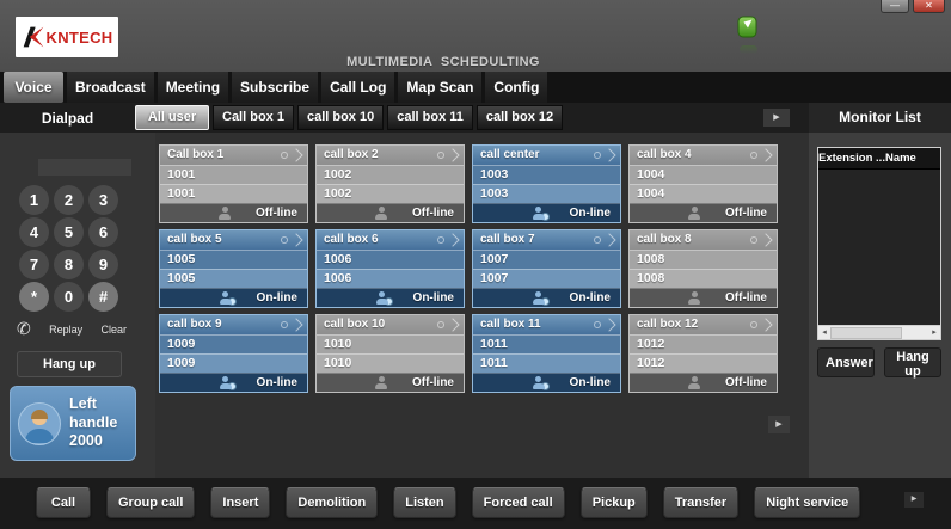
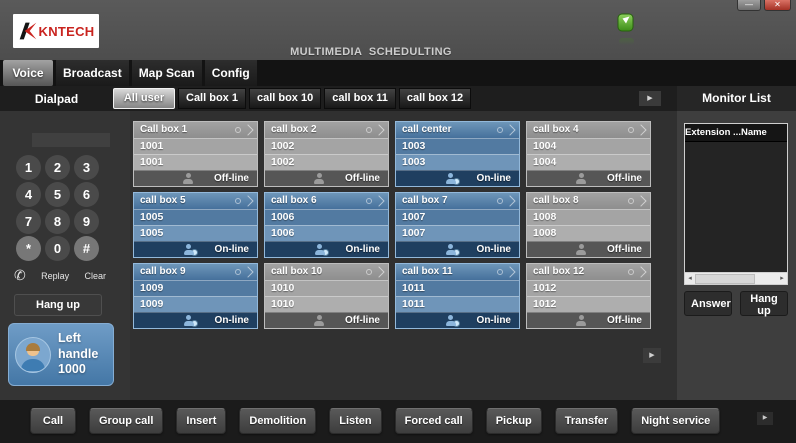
  KNTECH
  MULTIMEDIA SCHEDULTING
  —
  ✕
  Voice
  Broadcast
- Meeting
- Subscribe
- Call Log
  Map Scan
  Config
  Dialpad
  All user
  Call box 1
  call box 10
  call box 11
  call box 12
  Monitor List
  1
  2
  3
  4
  5
  6
  7
  8
  9
  *
  0
  #
  ✆
  Replay
  Clear
  Hang up
  Left handle
- 2000
+ 1000
  Call box 1
  1001
  1001
  Off-line
  call box 2
  1002
  1002
  Off-line
  call center
  1003
  1003
  On-line
  call box 4
  1004
  1004
  Off-line
  call box 5
  1005
  1005
  On-line
  call box 6
  1006
  1006
  On-line
  call box 7
  1007
  1007
  On-line
  call box 8
  1008
  1008
  Off-line
  call box 9
  1009
  1009
  On-line
  call box 10
  1010
  1010
  Off-line
  call box 11
  1011
  1011
  On-line
  call box 12
  1012
  1012
  Off-line
  Extension ...
  Name
  Answer
  Hang up
  Call
  Group call
  Insert
  Demolition
  Listen
  Forced call
  Pickup
  Transfer
  Night service
